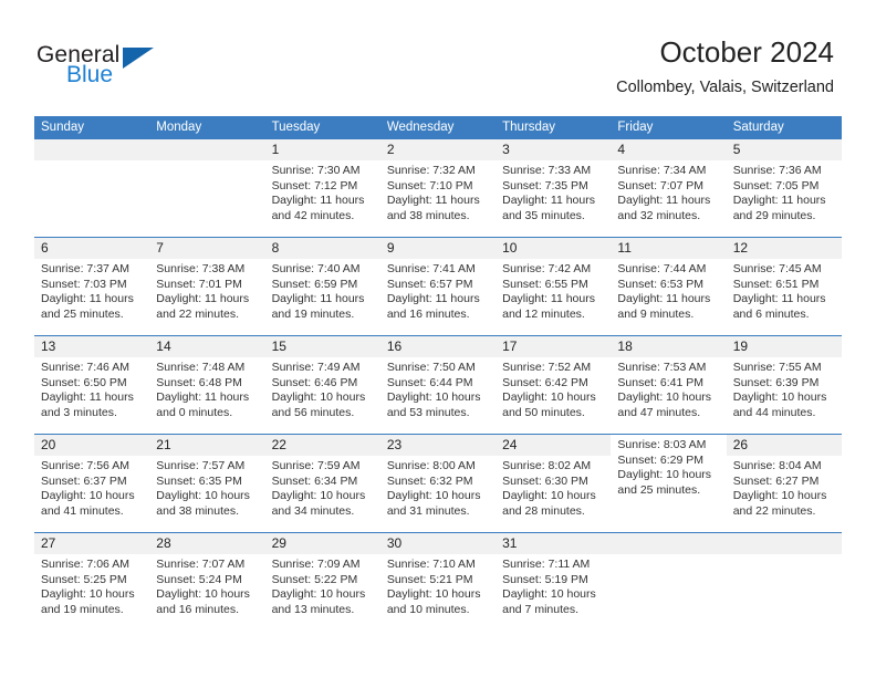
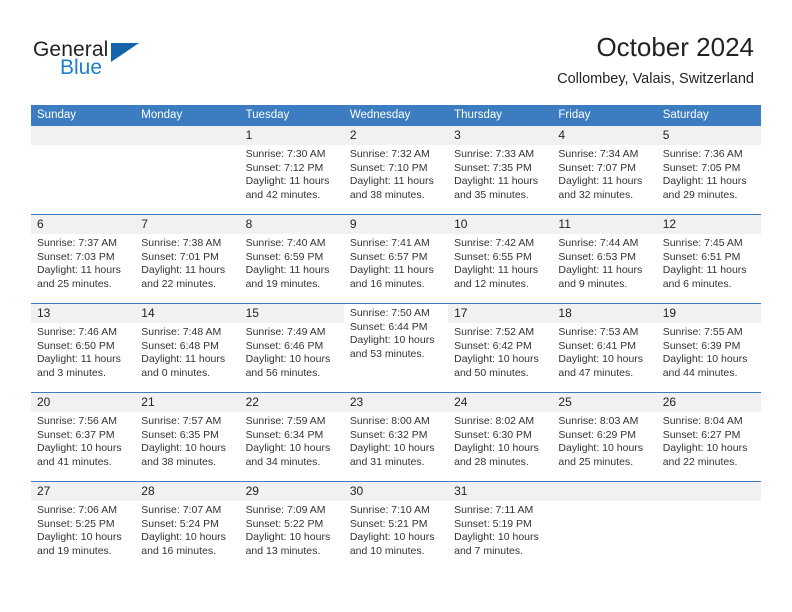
  General
  Blue
  October 2024
  Collombey, Valais, Switzerland
  Sunday
  Monday
  Tuesday
  Wednesday
  Thursday
  Friday
  Saturday
  1
  Sunrise: 7:30 AM
  Sunset: 7:12 PM
  Daylight: 11 hours
  and 42 minutes.
  2
  Sunrise: 7:32 AM
  Sunset: 7:10 PM
  Daylight: 11 hours
  and 38 minutes.
  3
  Sunrise: 7:33 AM
  Sunset: 7:35 PM
  Daylight: 11 hours
  and 35 minutes.
  4
  Sunrise: 7:34 AM
  Sunset: 7:07 PM
  Daylight: 11 hours
  and 32 minutes.
  5
  Sunrise: 7:36 AM
  Sunset: 7:05 PM
  Daylight: 11 hours
  and 29 minutes.
  6
  Sunrise: 7:37 AM
  Sunset: 7:03 PM
  Daylight: 11 hours
  and 25 minutes.
  7
  Sunrise: 7:38 AM
  Sunset: 7:01 PM
  Daylight: 11 hours
  and 22 minutes.
  8
  Sunrise: 7:40 AM
  Sunset: 6:59 PM
  Daylight: 11 hours
  and 19 minutes.
  9
  Sunrise: 7:41 AM
  Sunset: 6:57 PM
  Daylight: 11 hours
  and 16 minutes.
  10
  Sunrise: 7:42 AM
  Sunset: 6:55 PM
  Daylight: 11 hours
  and 12 minutes.
  11
  Sunrise: 7:44 AM
  Sunset: 6:53 PM
  Daylight: 11 hours
  and 9 minutes.
  12
  Sunrise: 7:45 AM
  Sunset: 6:51 PM
  Daylight: 11 hours
  and 6 minutes.
  13
  Sunrise: 7:46 AM
  Sunset: 6:50 PM
  Daylight: 11 hours
  and 3 minutes.
  14
  Sunrise: 7:48 AM
  Sunset: 6:48 PM
  Daylight: 11 hours
  and 0 minutes.
  15
  Sunrise: 7:49 AM
  Sunset: 6:46 PM
  Daylight: 10 hours
  and 56 minutes.
- 16
  Sunrise: 7:50 AM
  Sunset: 6:44 PM
  Daylight: 10 hours
  and 53 minutes.
  17
  Sunrise: 7:52 AM
  Sunset: 6:42 PM
  Daylight: 10 hours
  and 50 minutes.
  18
  Sunrise: 7:53 AM
  Sunset: 6:41 PM
  Daylight: 10 hours
  and 47 minutes.
  19
  Sunrise: 7:55 AM
  Sunset: 6:39 PM
  Daylight: 10 hours
  and 44 minutes.
  20
  Sunrise: 7:56 AM
  Sunset: 6:37 PM
  Daylight: 10 hours
  and 41 minutes.
  21
  Sunrise: 7:57 AM
  Sunset: 6:35 PM
  Daylight: 10 hours
  and 38 minutes.
  22
  Sunrise: 7:59 AM
  Sunset: 6:34 PM
  Daylight: 10 hours
  and 34 minutes.
  23
  Sunrise: 8:00 AM
  Sunset: 6:32 PM
  Daylight: 10 hours
  and 31 minutes.
  24
  Sunrise: 8:02 AM
  Sunset: 6:30 PM
  Daylight: 10 hours
  and 28 minutes.
+ 25
  Sunrise: 8:03 AM
  Sunset: 6:29 PM
  Daylight: 10 hours
  and 25 minutes.
  26
  Sunrise: 8:04 AM
  Sunset: 6:27 PM
  Daylight: 10 hours
  and 22 minutes.
  27
  Sunrise: 7:06 AM
  Sunset: 5:25 PM
  Daylight: 10 hours
  and 19 minutes.
  28
  Sunrise: 7:07 AM
  Sunset: 5:24 PM
  Daylight: 10 hours
  and 16 minutes.
  29
  Sunrise: 7:09 AM
  Sunset: 5:22 PM
  Daylight: 10 hours
  and 13 minutes.
  30
  Sunrise: 7:10 AM
  Sunset: 5:21 PM
  Daylight: 10 hours
  and 10 minutes.
  31
  Sunrise: 7:11 AM
  Sunset: 5:19 PM
  Daylight: 10 hours
  and 7 minutes.
